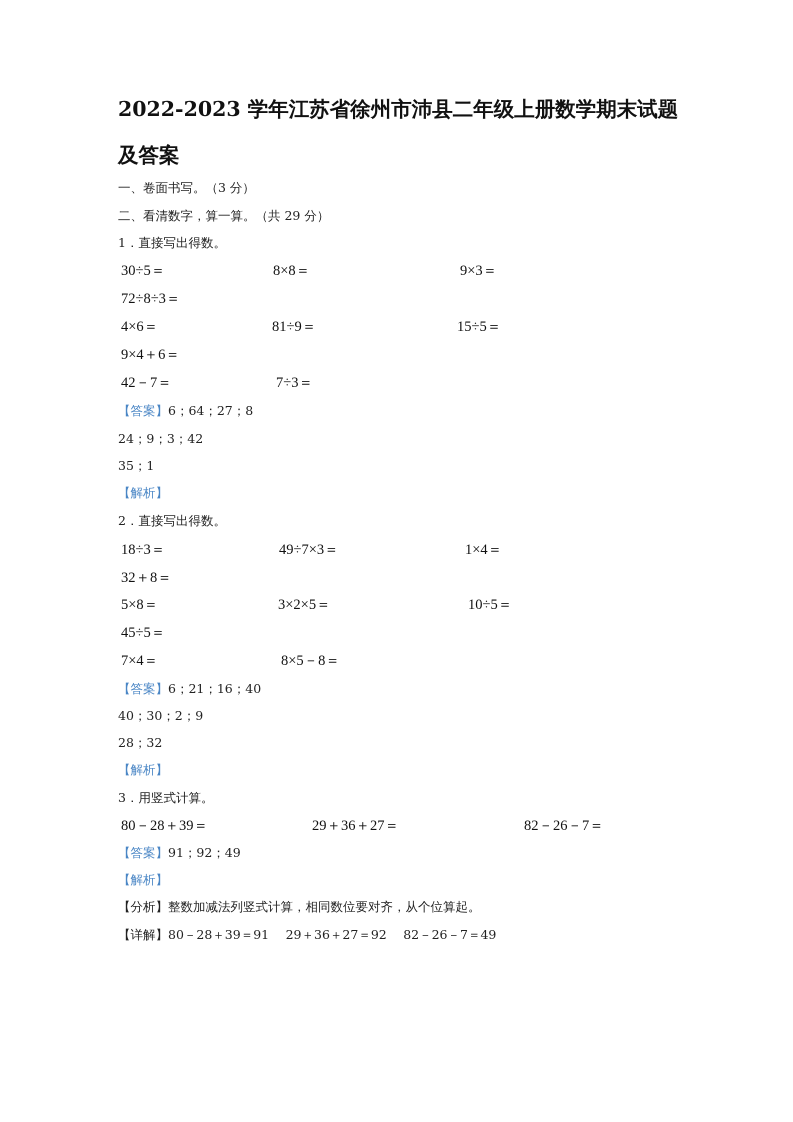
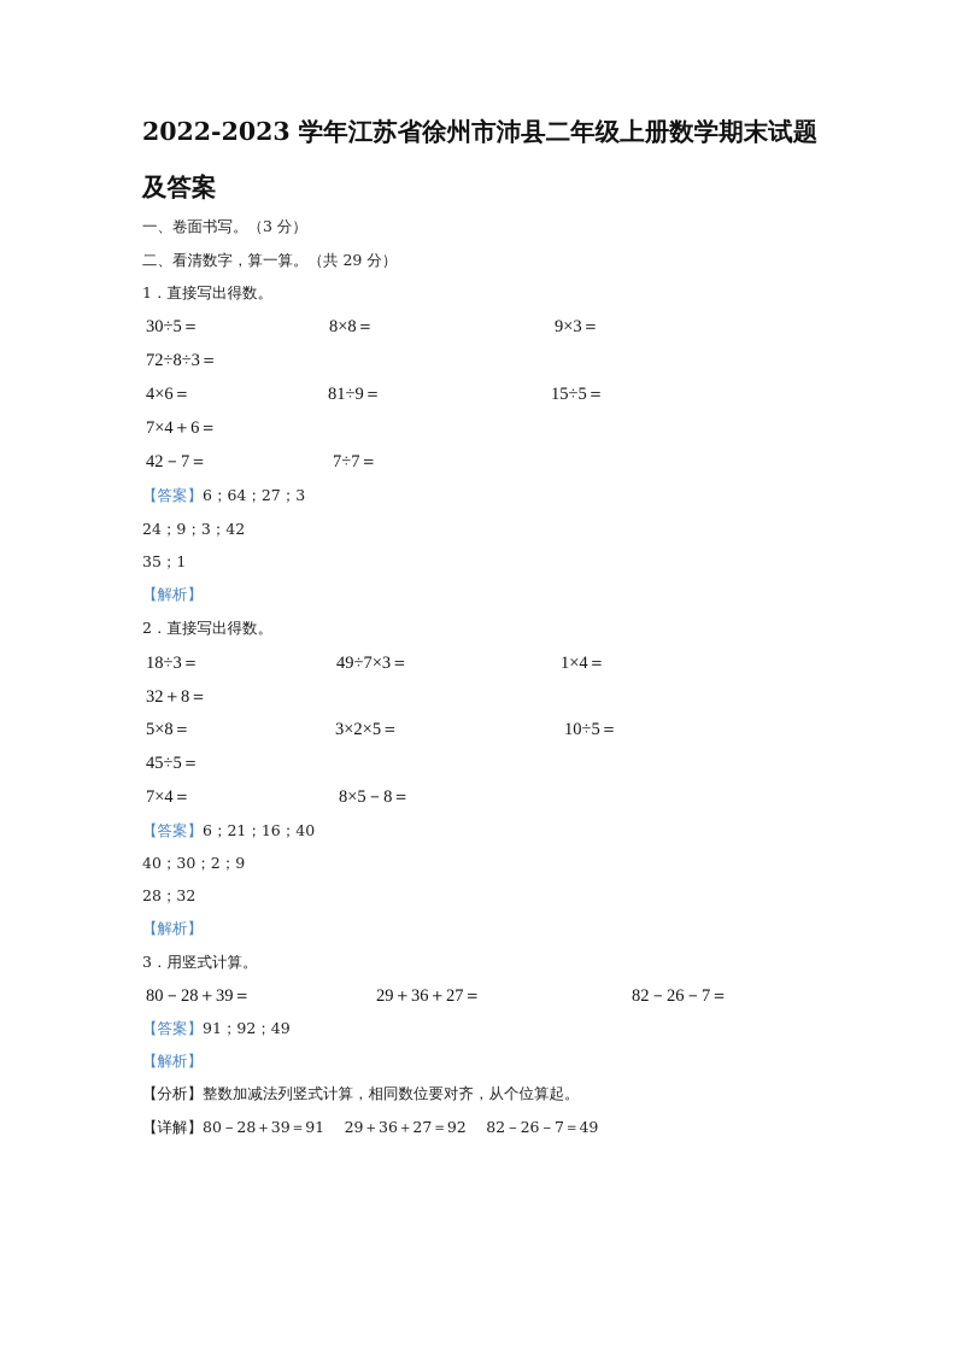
  2022-2023 学年江苏省徐州市沛县二年级上册数学期末试题
  及答案
  一、卷面书写。（3 分）
  二、看清数字，算一算。（共 29 分）
  1．直接写出得数。
  30÷5＝
  8×8＝
  9×3＝
  72÷8÷3＝
  4×6＝
  81÷9＝
  15÷5＝
- 9×4＋6＝
+ 7×4＋6＝
  42－7＝
- 7÷3＝
+ 7÷7＝
- 【答案】6；64；27；8
+ 【答案】6；64；27；3
  24；9；3；42
  35；1
  【解析】
  2．直接写出得数。
  18÷3＝
  49÷7×3＝
  1×4＝
  32＋8＝
  5×8＝
  3×2×5＝
  10÷5＝
  45÷5＝
  7×4＝
  8×5－8＝
  【答案】6；21；16；40
  40；30；2；9
  28；32
  【解析】
  3．用竖式计算。
  80－28＋39＝
  29＋36＋27＝
  82－26－7＝
  【答案】91；92；49
  【解析】
  【分析】整数加减法列竖式计算，相同数位要对齐，从个位算起。
  【详解】80－28＋39＝91 29＋36＋27＝92 82－26－7＝49
